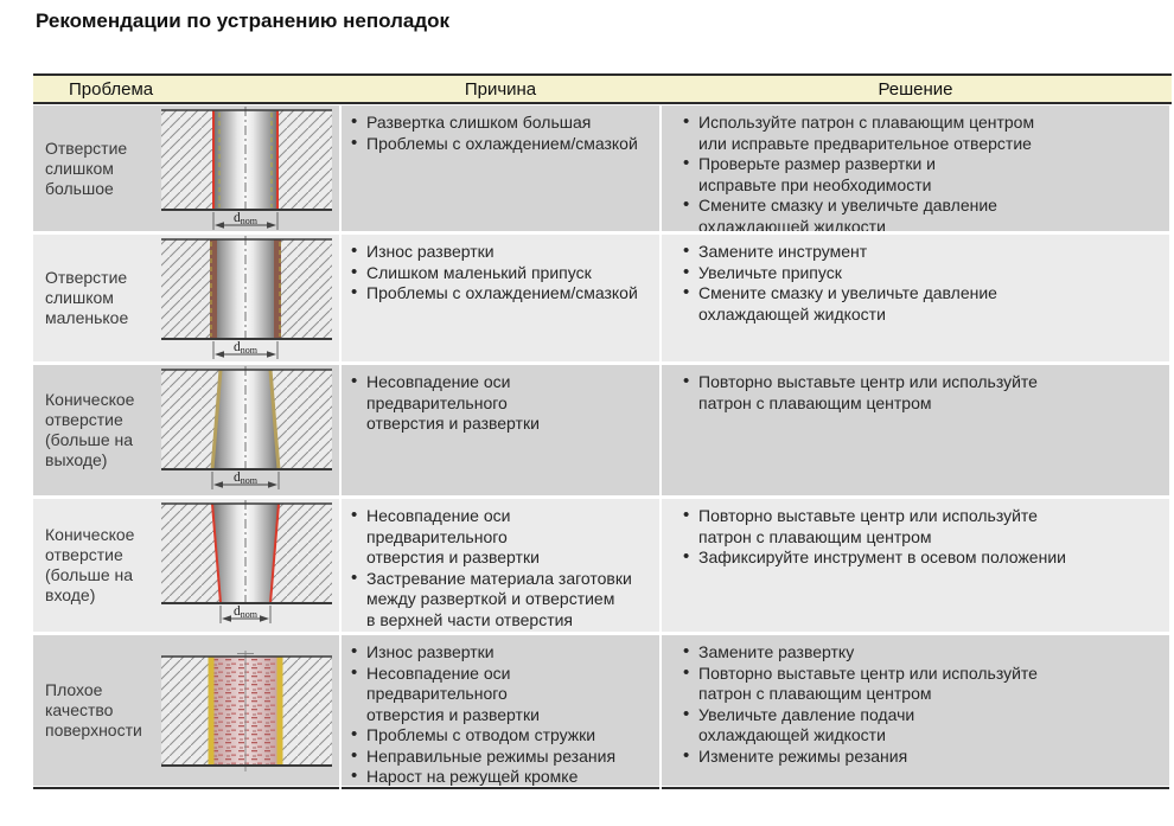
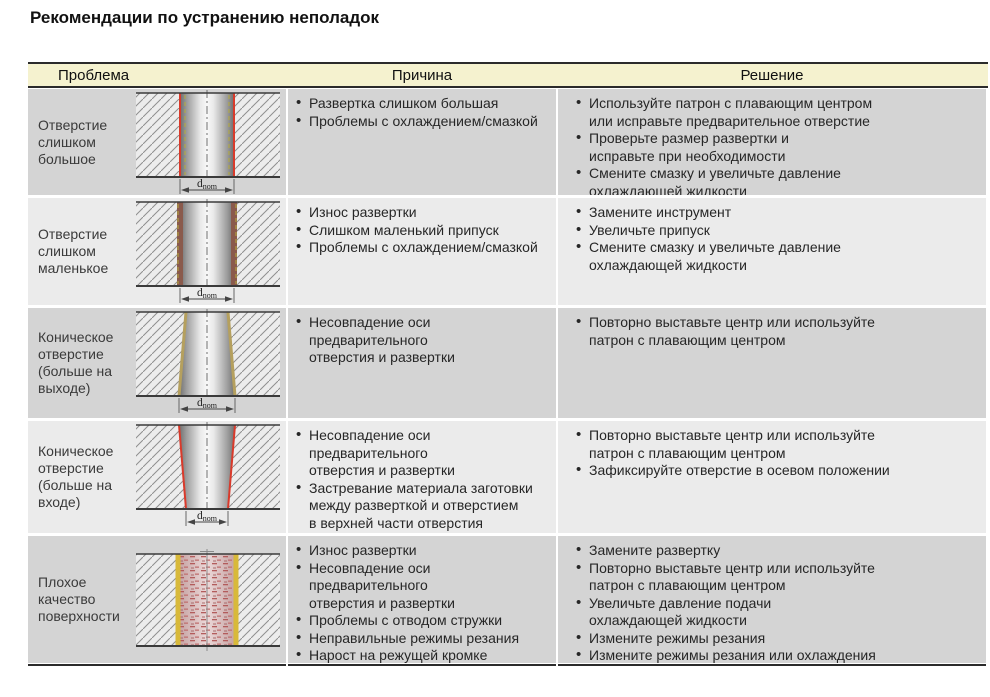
  Рекомендации по устранению неполадок
  Проблема
  Причина
  Решение
  Отверстие
  слишком
  большое
  dnom
  Развертка слишком большая
  Проблемы с охлаждением/смазкой
  Используйте патрон с плавающим центром
  или исправьте предварительное отверстие
  Проверьте размер развертки и
  исправьте при необходимости
  Смените смазку и увеличьте давление
  охлаждающей жидкости
  Отверстие
  слишком
  маленькое
  dnom
  Износ развертки
  Слишком маленький припуск
  Проблемы с охлаждением/смазкой
  Замените инструмент
  Увеличьте припуск
  Смените смазку и увеличьте давление
  охлаждающей жидкости
  Коническое
  отверстие
  (больше на
  выходе)
  dnom
  Несовпадение оси
  предварительного
  отверстия и развертки
  Повторно выставьте центр или используйте
  патрон с плавающим центром
  Коническое
  отверстие
  (больше на
  входе)
  dnom
  Несовпадение оси
  предварительного
  отверстия и развертки
  Застревание материала заготовки
  между разверткой и отверстием
  в верхней части отверстия
  Повторно выставьте центр или используйте
  патрон с плавающим центром
- Зафиксируйте инструмент в осевом положении
+ Зафиксируйте отверстие в осевом положении
  Плохое
  качество
  поверхности
  Износ развертки
  Несовпадение оси
  предварительного
  отверстия и развертки
  Проблемы с отводом стружки
  Неправильные режимы резания
  Нарост на режущей кромке
  Замените развертку
  Повторно выставьте центр или используйте
  патрон с плавающим центром
  Увеличьте давление подачи
  охлаждающей жидкости
  Измените режимы резания
+ Измените режимы резания или охлаждения
